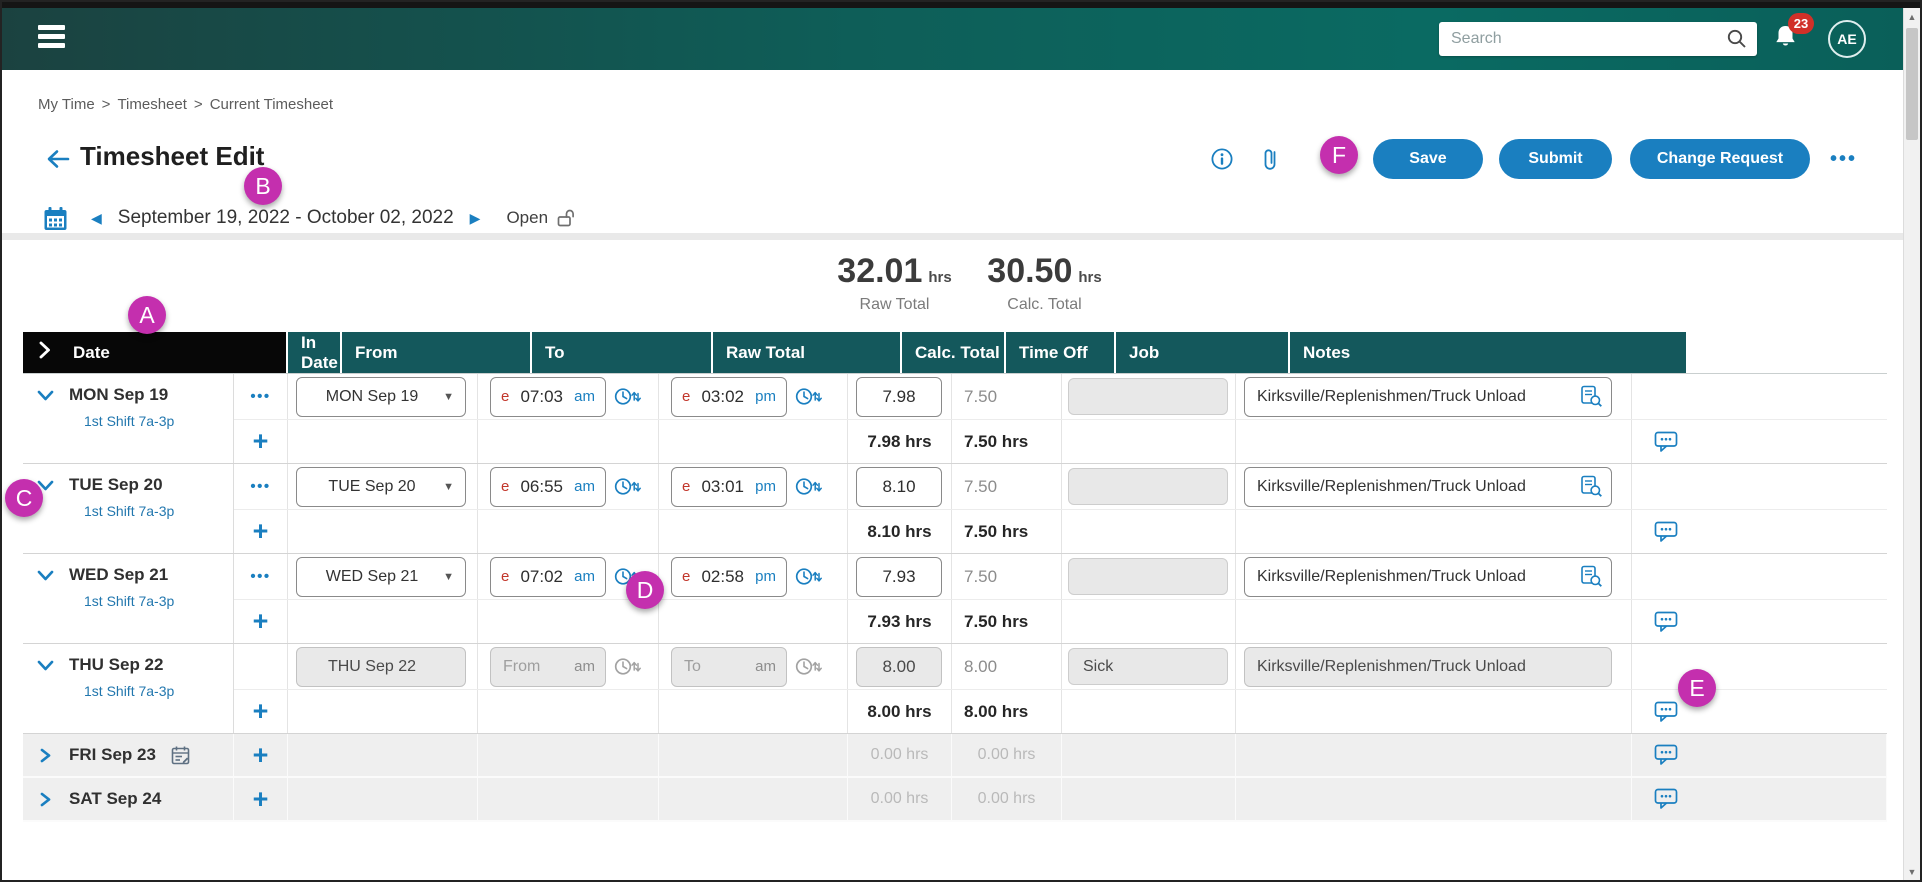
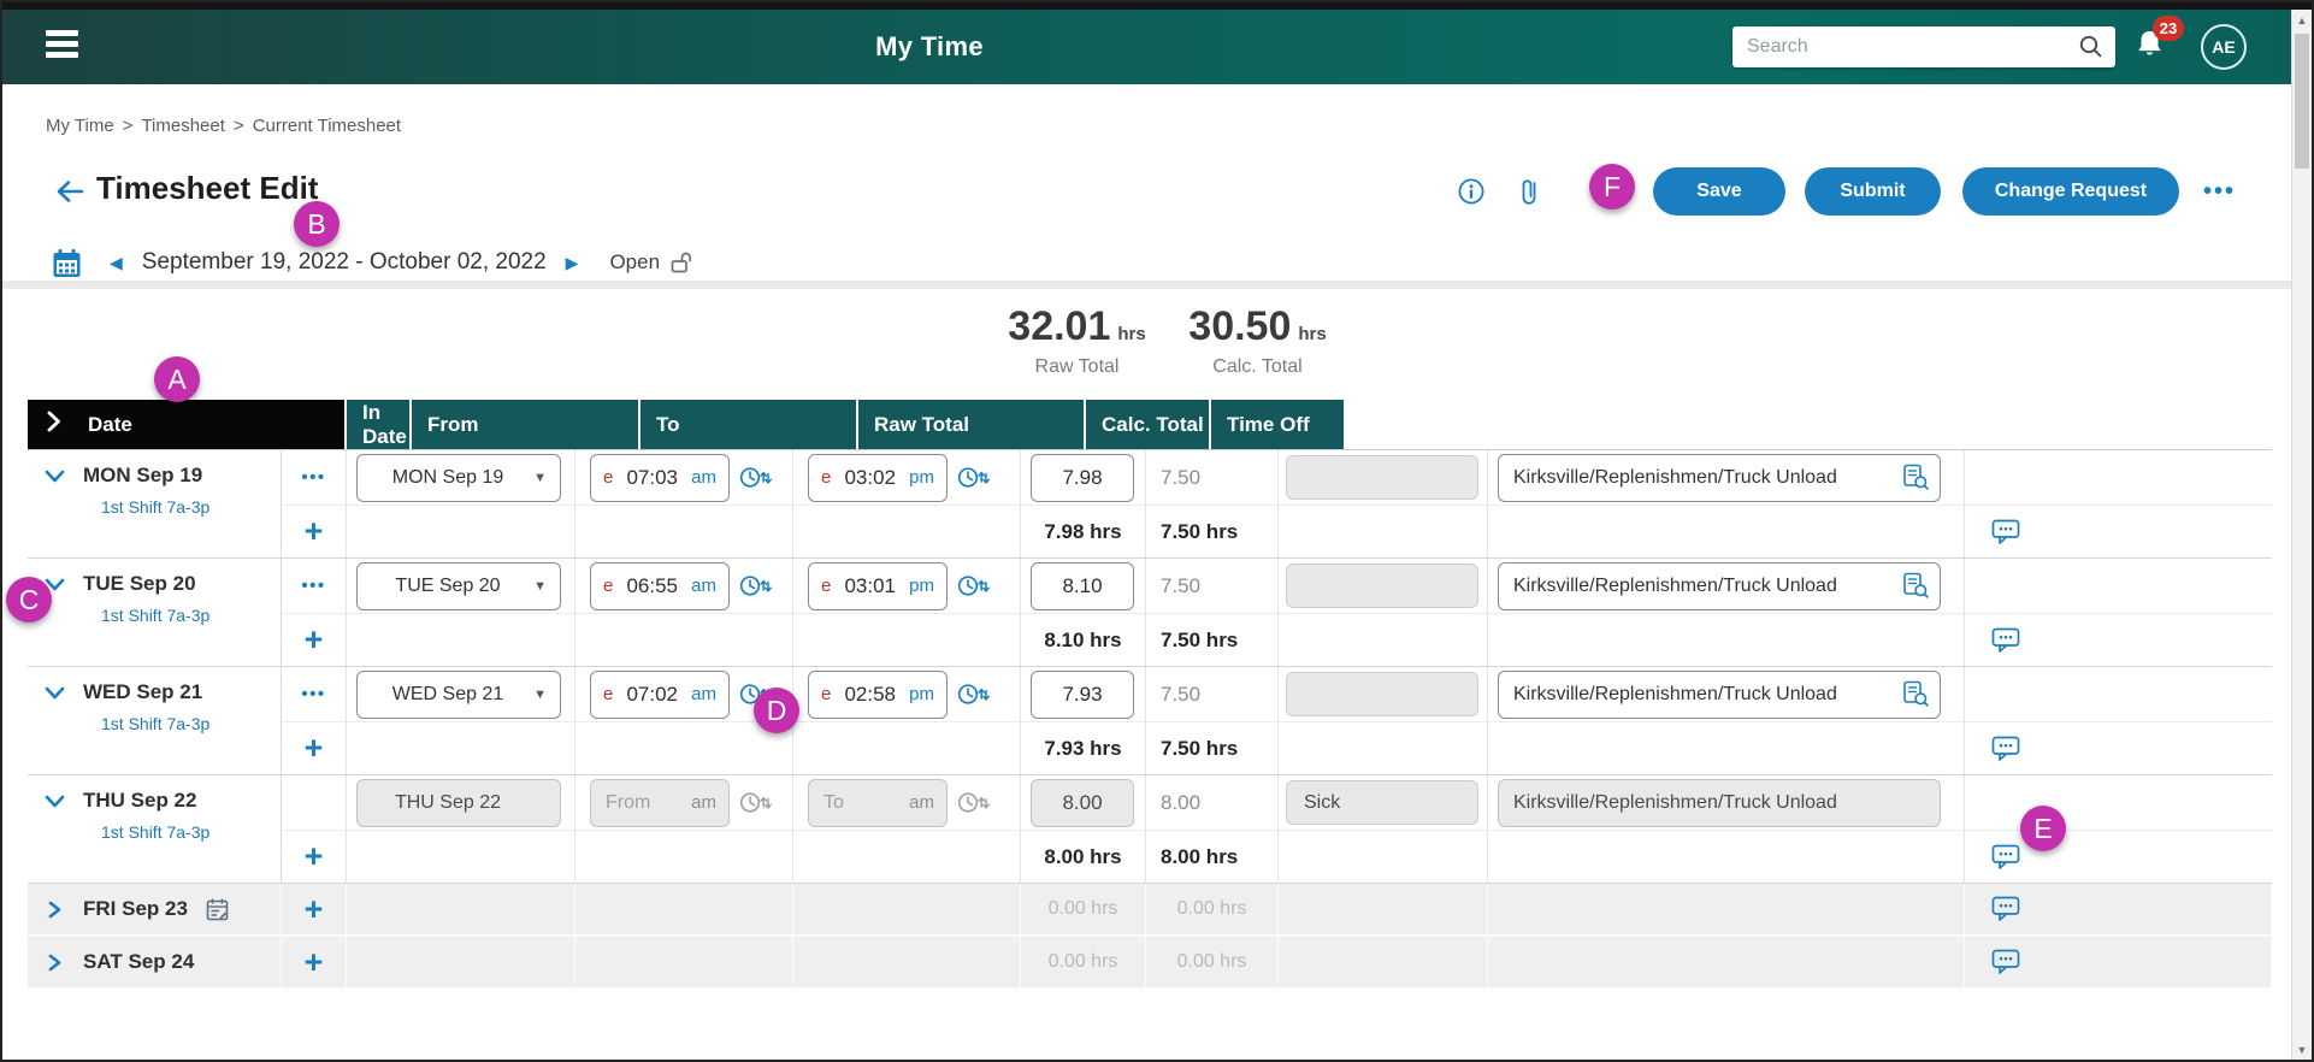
+ My Time
  Search
  23
  AE
  My Time > Timesheet > Current Timesheet
  Timesheet Edit
  Save
  Submit
  Change Request
  •••
  ◀
  September 19, 2022 - October 02, 2022
  ▶
  Open
  32.01 hrs
  Raw Total
  30.50 hrs
  Calc. Total
  Date
  In Date
  From
  To
  Raw Total
  Calc. Total
  Time Off
- Job
- Notes
  MON Sep 19
  1st Shift 7a-3p
  •••
  MON Sep 19
  ▼
  e
  07:03
  am
  e
  03:02
  pm
  7.98
  7.50
  Kirksville/Replenishmen/Truck Unload
  +
  7.98 hrs
  7.50 hrs
  TUE Sep 20
  1st Shift 7a-3p
  •••
  TUE Sep 20
  ▼
  e
  06:55
  am
  e
  03:01
  pm
  8.10
  7.50
  Kirksville/Replenishmen/Truck Unload
  +
  8.10 hrs
  7.50 hrs
  WED Sep 21
  1st Shift 7a-3p
  •••
  WED Sep 21
  ▼
  e
  07:02
  am
  e
  02:58
  pm
  7.93
  7.50
  Kirksville/Replenishmen/Truck Unload
  +
  7.93 hrs
  7.50 hrs
  THU Sep 22
  1st Shift 7a-3p
  THU Sep 22
  From
  am
  To
  am
  8.00
  8.00
  Sick
  Kirksville/Replenishmen/Truck Unload
  +
  8.00 hrs
  8.00 hrs
  FRI Sep 23
  +
  0.00 hrs
  0.00 hrs
  SAT Sep 24
  +
  0.00 hrs
  0.00 hrs
  ▲
  ▼
  A
  B
  C
  D
  E
  F
